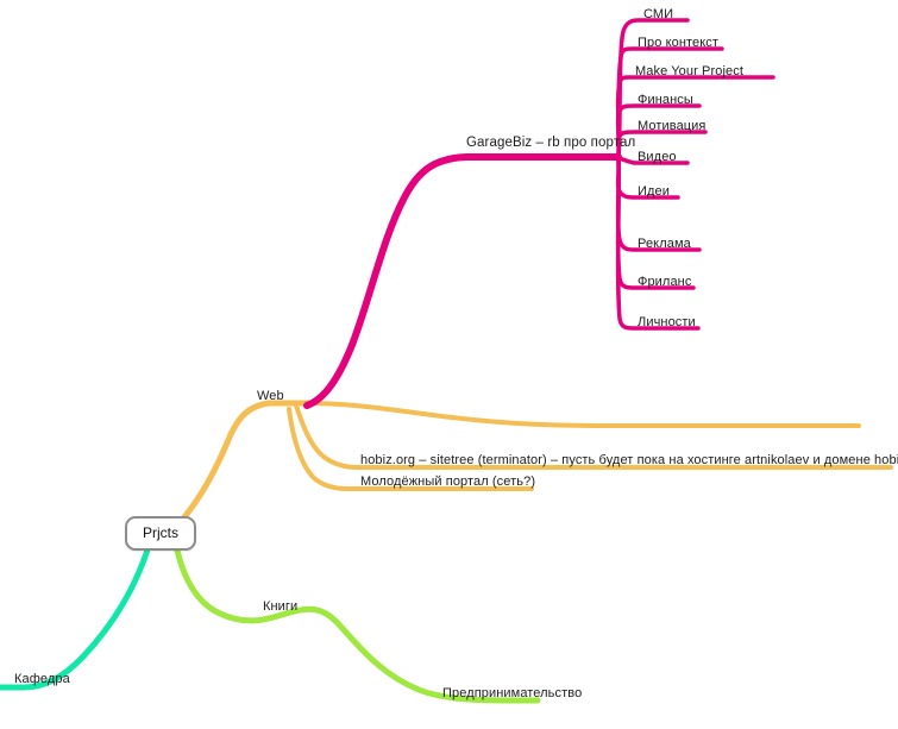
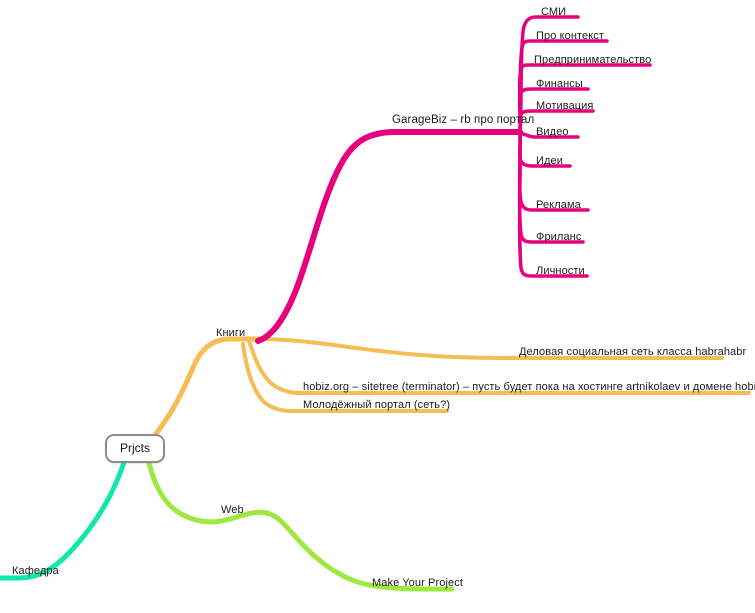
  Prjcts
- Web
+ Книги
  GarageBiz – rb про портал
- Книги
+ Web
  Кафедра
+ Деловая социальная сеть класса habrahabr
  hobiz.org – sitetree (terminator) – пусть будет пока на хостинге artnikolaev и домене hob
  Молодёжный портал (сеть?)
  СМИ
  Про контекст
- Make Your Project
+ Предпринимательство
  Финансы
  Мотивация
  Видео
  Идеи
  Реклама
  Фриланс
  Личности
- Предпринимательство
+ Make Your Project
